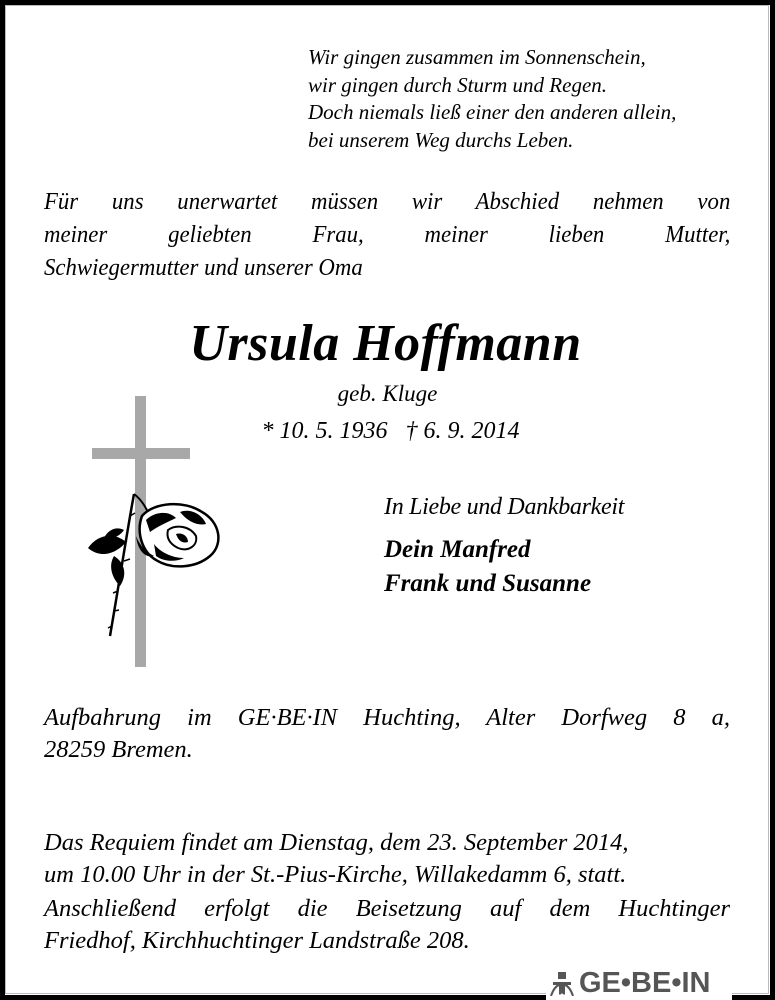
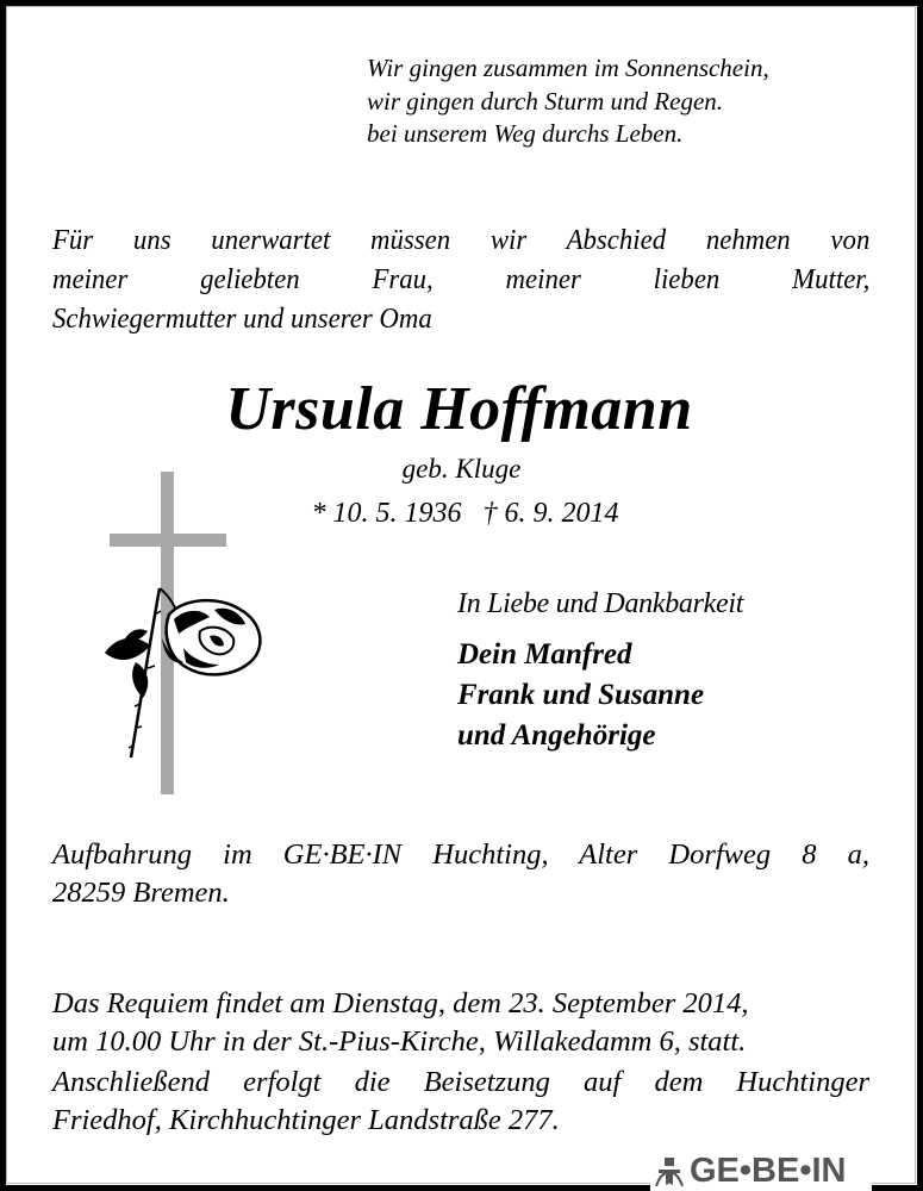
  Wir gingen zusammen im Sonnenschein,
  wir gingen durch Sturm und Regen.
- Doch niemals ließ einer den anderen allein,
  bei unserem Weg durchs Leben.
  Für uns unerwartet müssen wir Abschied nehmen von
  meiner geliebten Frau, meiner lieben Mutter,
  Schwiegermutter und unserer Oma
  Ursula Hoffmann
  geb. Kluge
  * 10. 5. 1936 † 6. 9. 2014
  In Liebe und Dankbarkeit
  Dein Manfred
  Frank und Susanne
+ und Angehörige
  Aufbahrung im GE·BE·IN Huchting, Alter Dorfweg 8 a,
  28259 Bremen.
  Das Requiem findet am Dienstag, dem 23. September 2014,
  um 10.00 Uhr in der St.-Pius-Kirche, Willakedamm 6, statt.
  Anschließend erfolgt die Beisetzung auf dem Huchtinger
- Friedhof, Kirchhuchtinger Landstraße 208.
+ Friedhof, Kirchhuchtinger Landstraße 277.
  GE•BE•IN
